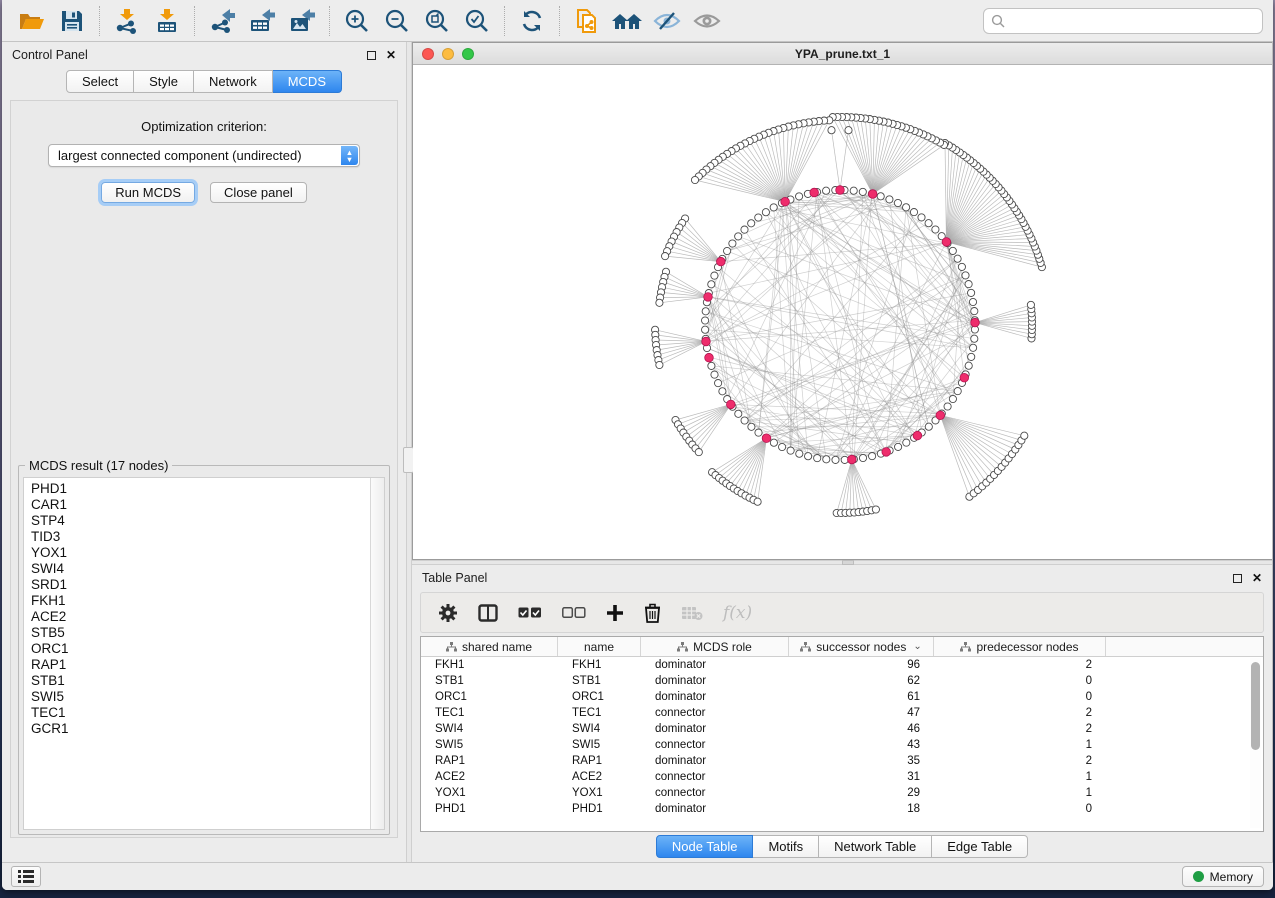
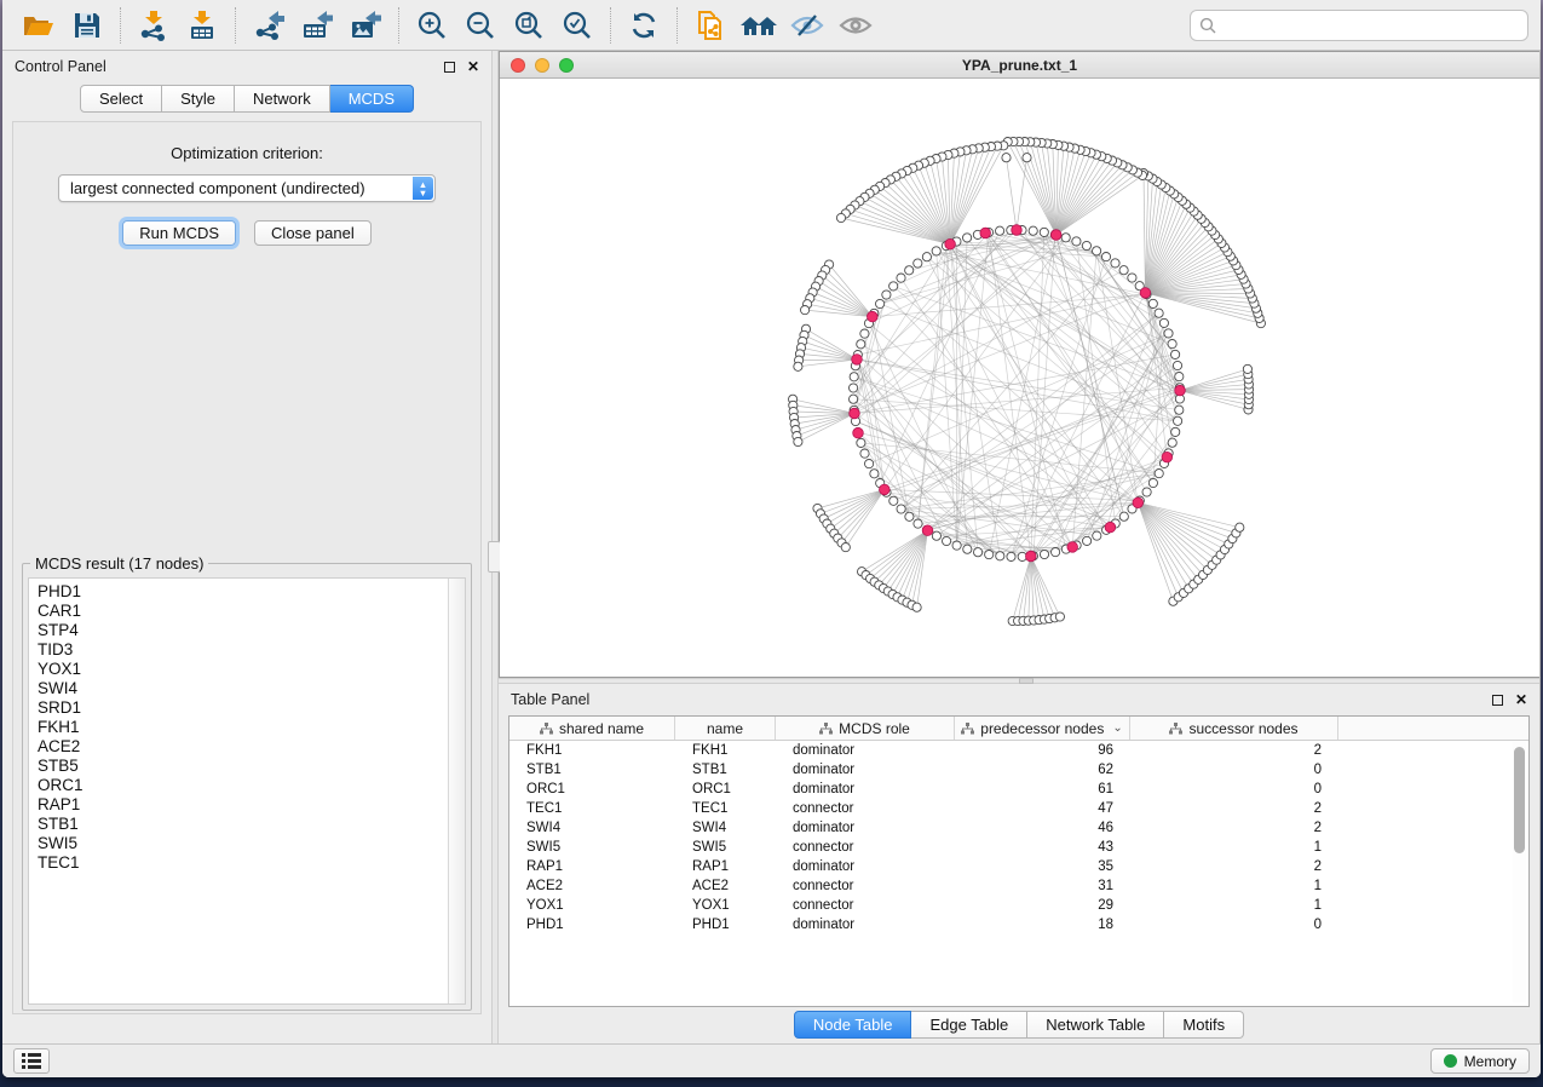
  Control Panel
  ✕
  Select
  Style
  Network
  MCDS
  Optimization criterion:
  largest connected component (undirected)
  ▲
  ▼
  Run MCDS
  Close panel
  MCDS result (17 nodes)
  PHD1
  CAR1
  STP4
  TID3
  YOX1
  SWI4
  SRD1
  FKH1
  ACE2
  STB5
  ORC1
  RAP1
  STB1
  SWI5
  TEC1
- GCR1
  YPA_prune.txt_1
  Table Panel
  ✕
- f(x)
  shared name
  name
  MCDS role
- successor nodes
+ predecessor nodes
  ⌄
- predecessor nodes
+ successor nodes
  FKH1
  FKH1
  dominator
  96
  2
  STB1
  STB1
  dominator
  62
  0
  ORC1
  ORC1
  dominator
  61
  0
  TEC1
  TEC1
  connector
  47
  2
  SWI4
  SWI4
  dominator
  46
  2
  SWI5
  SWI5
  connector
  43
  1
  RAP1
  RAP1
  dominator
  35
  2
  ACE2
  ACE2
  connector
  31
  1
  YOX1
  YOX1
  connector
  29
  1
  PHD1
  PHD1
  dominator
  18
  0
  Node Table
- Motifs
+ Edge Table
  Network Table
- Edge Table
+ Motifs
  Memory
